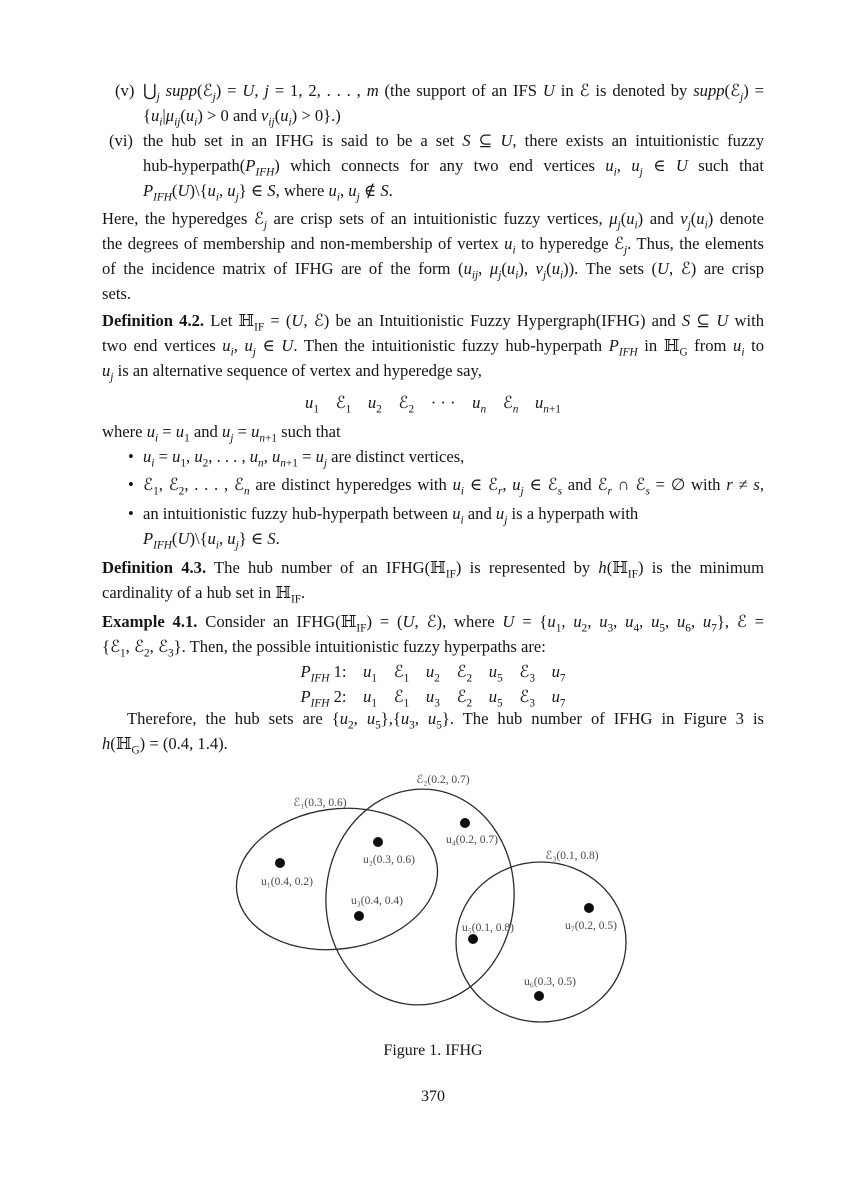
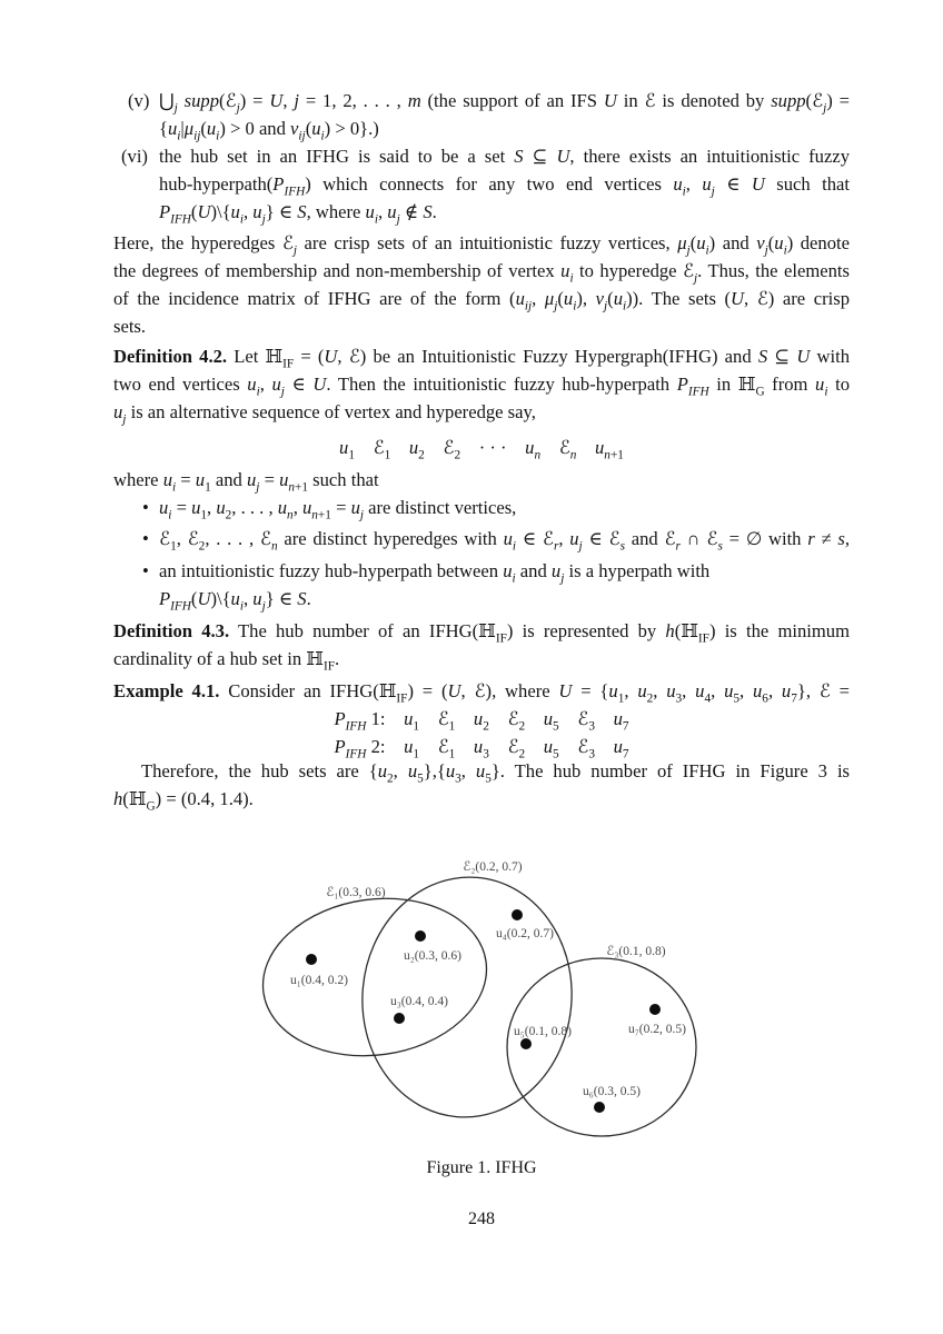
  (v)
  ⋃j supp(ℰj) = U, j = 1, 2, . . . , m (the support of an IFS U in ℰ is denoted by supp(ℰj) =
  {ui|μij(ui) > 0 and νij(ui) > 0}.)
  (vi)
  the hub set in an IFHG is said to be a set S ⊆ U, there exists an intuitionistic fuzzy
  hub-hyperpath(PIFH) which connects for any two end vertices ui, uj ∈ U such that
  PIFH(U)\{ui, uj} ∈ S, where ui, uj ∉ S.
  Here, the hyperedges ℰj are crisp sets of an intuitionistic fuzzy vertices, μj(ui) and νj(ui) denote
  the degrees of membership and non-membership of vertex ui to hyperedge ℰj. Thus, the elements
  of the incidence matrix of IFHG are of the form (uij, μj(ui), νj(ui)). The sets (U, ℰ) are crisp
  sets.
  Definition 4.2. Let ℍIF = (U, ℰ) be an Intuitionistic Fuzzy Hypergraph(IFHG) and S ⊆ U with
  two end vertices ui, uj ∈ U. Then the intuitionistic fuzzy hub-hyperpath PIFH in ℍG from ui to
  uj is an alternative sequence of vertex and hyperedge say,
  u1 ℰ1 u2 ℰ2 · · · un ℰn un+1
  where ui = u1 and uj = un+1 such that
  •
  ui = u1, u2, . . . , un, un+1 = uj are distinct vertices,
  •
  ℰ1, ℰ2, . . . , ℰn are distinct hyperedges with ui ∈ ℰr, uj ∈ ℰs and ℰr ∩ ℰs = ∅ with r ≠ s,
  •
  an intuitionistic fuzzy hub-hyperpath between ui and uj is a hyperpath with
  PIFH(U)\{ui, uj} ∈ S.
  Definition 4.3. The hub number of an IFHG(ℍIF) is represented by h(ℍIF) is the minimum
  cardinality of a hub set in ℍIF.
  Example 4.1. Consider an IFHG(ℍIF) = (U, ℰ), where U = {u1, u2, u3, u4, u5, u6, u7}, ℰ =
- {ℰ1, ℰ2, ℰ3}. Then, the possible intuitionistic fuzzy hyperpaths are:
  PIFH 1: u1 ℰ1 u2 ℰ2 u5 ℰ3 u7
  PIFH 2: u1 ℰ1 u3 ℰ2 u5 ℰ3 u7
  Therefore, the hub sets are {u2, u5},{u3, u5}. The hub number of IFHG in Figure 3 is
  h(ℍG) = (0.4, 1.4).
  ℰ₁(0.3, 0.6)
  ℰ₂(0.2, 0.7)
  ℰ₃(0.1, 0.8)
  u₁(0.4, 0.2)
  u₂(0.3, 0.6)
  u₃(0.4, 0.4)
  u₄(0.2, 0.7)
  u₅(0.1, 0.8)
  u₆(0.3, 0.5)
  u₇(0.2, 0.5)
  Figure 1. IFHG
- 370
+ 248
